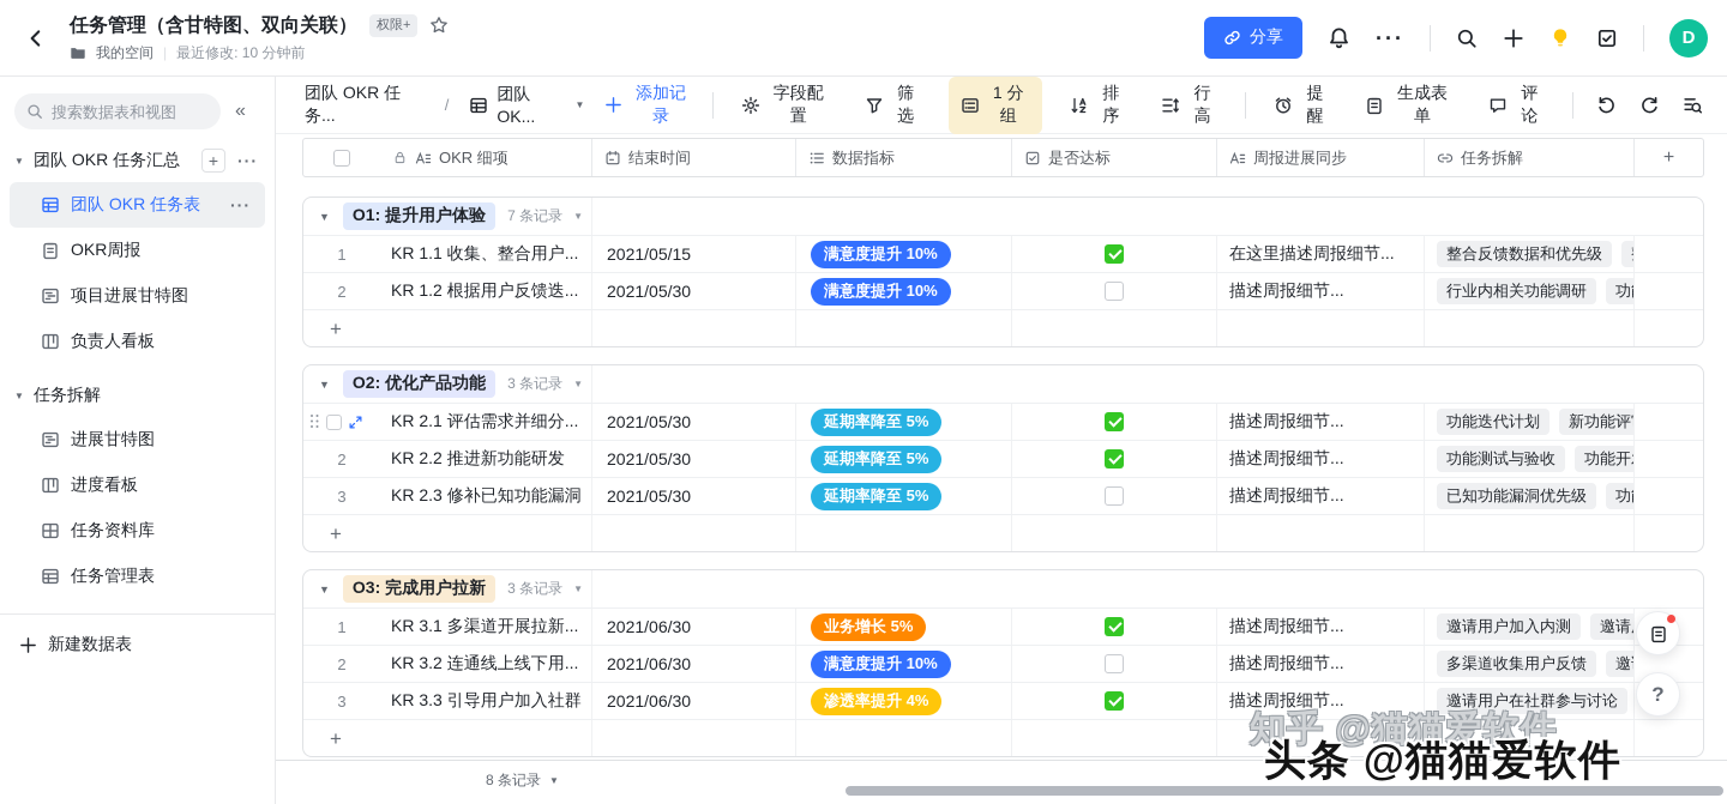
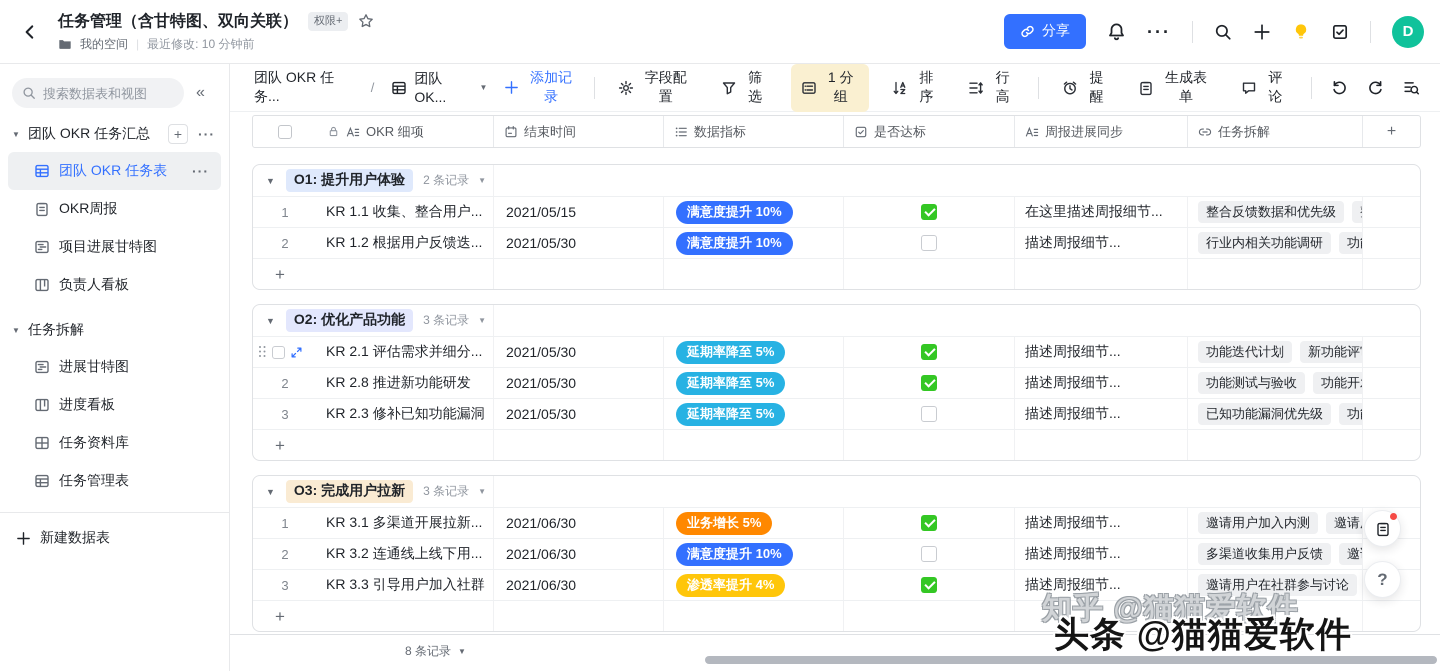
  任务管理（含甘特图、双向关联）
  权限+
  我的空间
  |
  最近修改: 10 分钟前
  分享
  ···
  D
  搜索数据表和视图
  «
  ▼
  团队 OKR 任务汇总
  +
  ···
  团队 OKR 任务表
  ···
  OKR周报
  项目进展甘特图
  负责人看板
  ▼
  任务拆解
  进展甘特图
  进度看板
  任务资料库
  任务管理表
  新建数据表
  团队 OKR 任务...
  /
  团队 OK...
  ▼
  添加记录
  字段配置
  筛选
  1 分组
  排序
  行高
  提醒
  生成表单
  评论
  OKR 细项
  结束时间
  数据指标
  是否达标
  周报进展同步
  任务拆解
  +
  ▼
  O1: 提升用户体验
- 7 条记录
+ 2 条记录
  ▼
  1
  KR 1.1 收集、整合用户...
  2021/05/15
  满意度提升 10%
  在这里描述周报细节...
  整合反馈数据和优先级
  2
  KR 1.2 根据用户反馈迭...
  2021/05/30
  满意度提升 10%
  描述周报细节...
  行业内相关功能调研
  +
  ▼
  O2: 优化产品功能
  3 条记录
  ▼
  KR 2.1 评估需求并细分...
  2021/05/30
  延期率降至 5%
  描述周报细节...
  功能迭代计划
  新功能评
  2
- KR 2.2 推进新功能研发
+ KR 2.8 推进新功能研发
  2021/05/30
  延期率降至 5%
  描述周报细节...
  功能测试与验收
  功能开
  3
  KR 2.3 修补已知功能漏洞
  2021/05/30
  延期率降至 5%
  描述周报细节...
  已知功能漏洞优先级
  +
  ▼
  O3: 完成用户拉新
  3 条记录
  ▼
  1
  KR 3.1 多渠道开展拉新...
  2021/06/30
  业务增长 5%
  描述周报细节...
  邀请用户加入内测
  2
  KR 3.2 连通线上线下用...
  2021/06/30
  满意度提升 10%
  描述周报细节...
  多渠道收集用户反馈
  3
  KR 3.3 引导用户加入社群
  2021/06/30
  渗透率提升 4%
  描述周报细节...
  邀请用户在社群参与讨论
  +
  8 条记录
  ▼
  ?
  知乎 @猫猫爱软件
  头条 @猫猫爱软件
